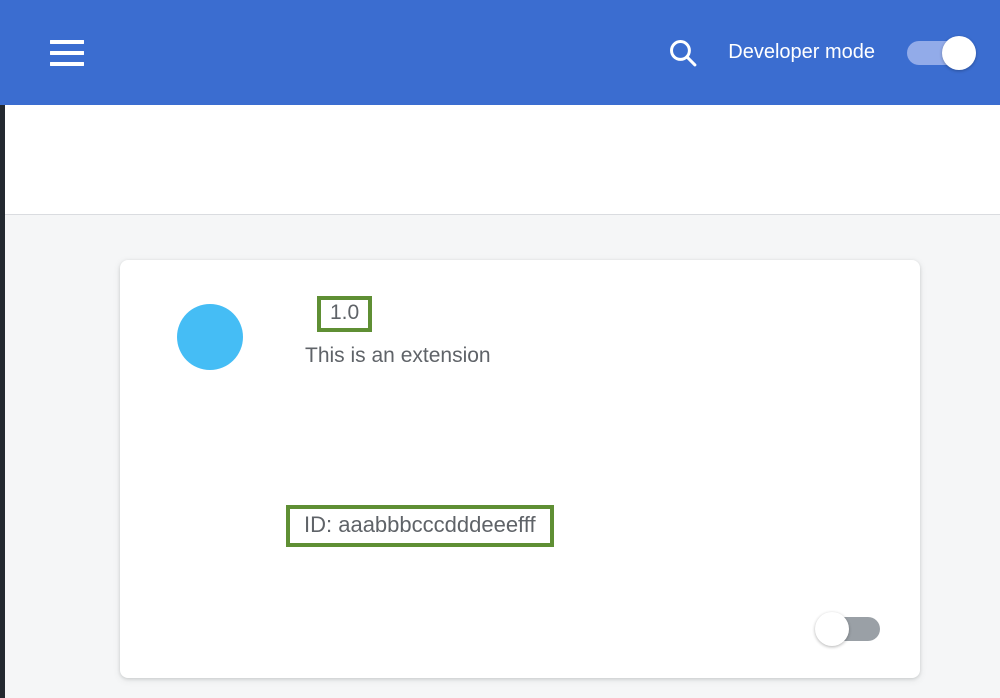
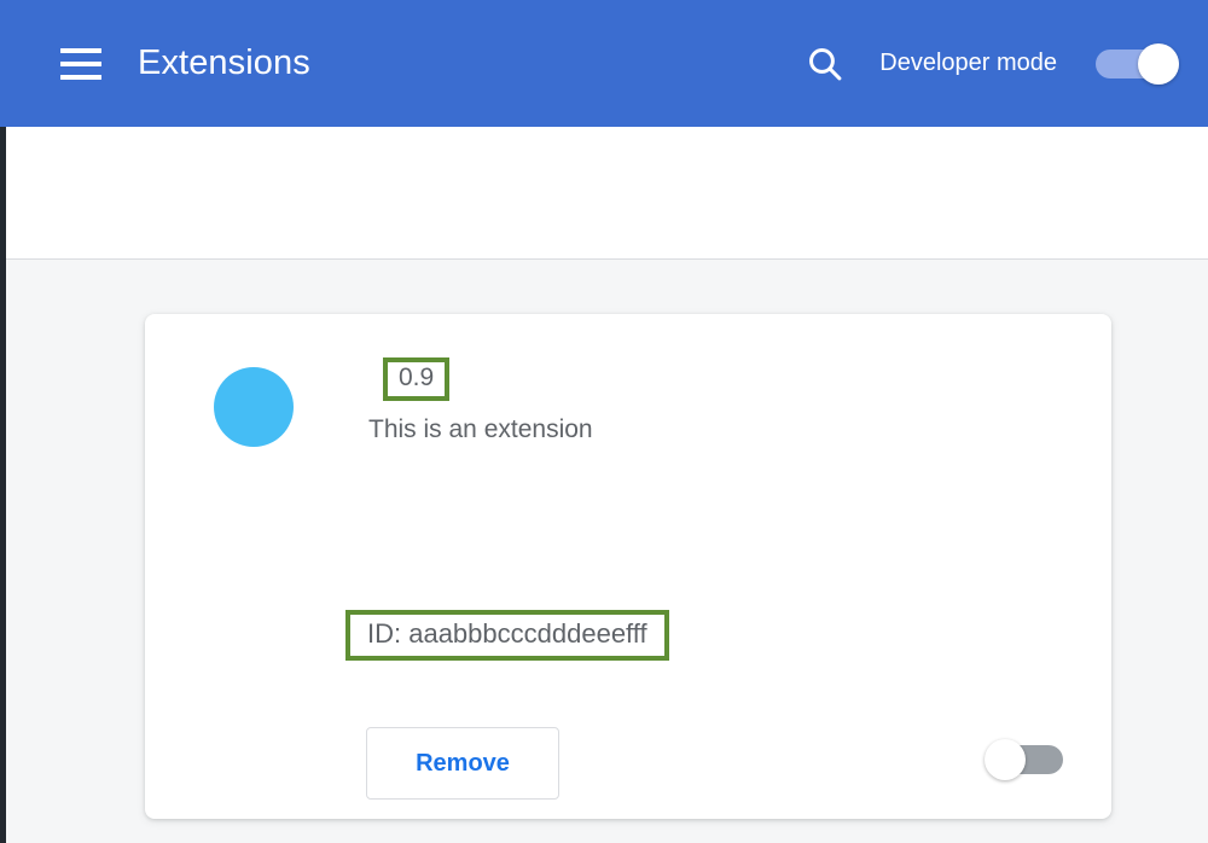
+ Extensions
  Developer mode
- 1.0
+ 0.9
  This is an extension
  ID: aaabbbcccdddeeefff
+ Remove
